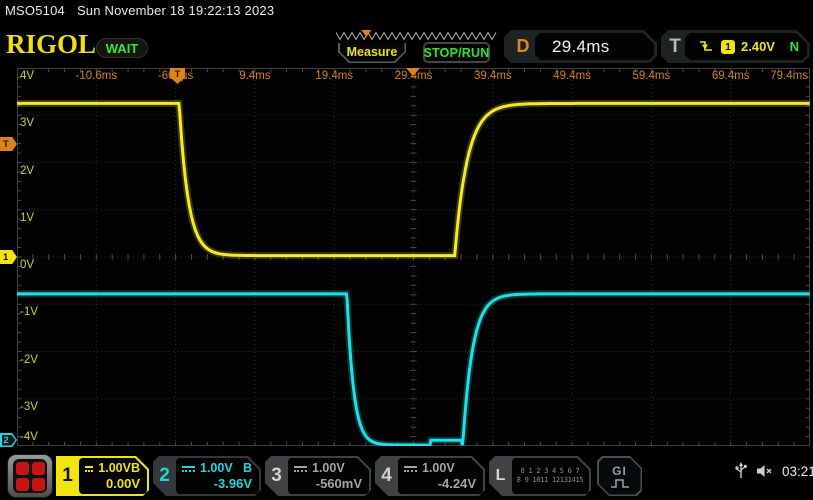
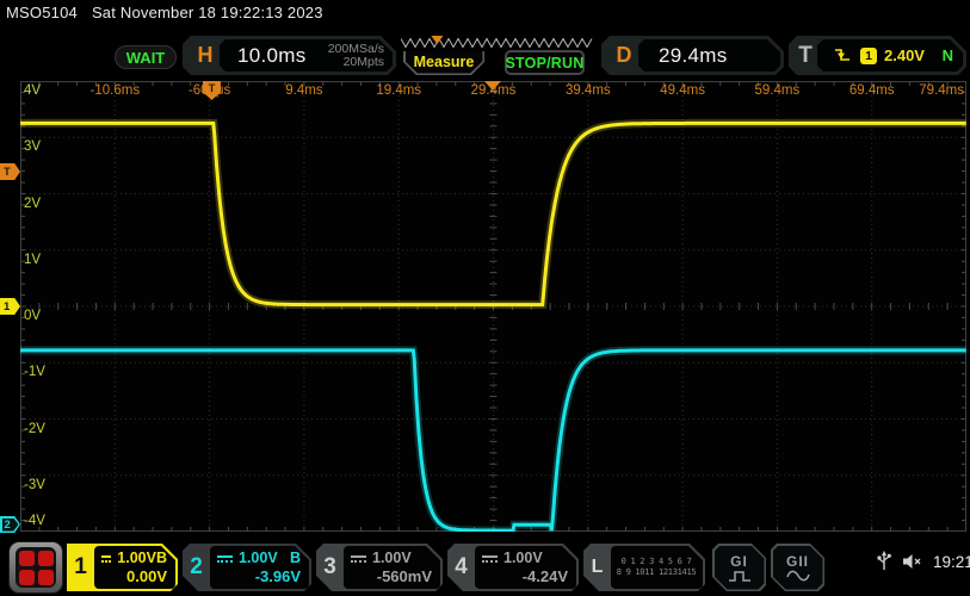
- MSO5104 Sun November 18 19:22:13 2023
+ MSO5104 Sat November 18 19:22:13 2023
- RIGOL
  WAIT
+ H
+ 10.0ms
+ 200MSa/s
+ 20Mpts
  Measure
  STOP/RUN
  D
  29.4ms
  T
  1
  2.40V
  N
  -10.6ms
  9.4ms
  19.4ms
  29.4ms
  39.4ms
  49.4ms
  59.4ms
  69.4ms
  79.4ms
  4V
  3V
  2V
  1V
  0V
  -1V
  -2V
  -3V
  -4V
  T
  T
  1
  2
  1
  1.00V
  B
  0.00V
  2
  1.00V
  B
  -3.96V
  3
  1.00V
  -560mV
  4
  1.00V
  -4.24V
  L
  0 1 2 3 4 5 6 7
  8 9 1011 12131415
  GI
+ GII
- 03:21
+ 19:21
